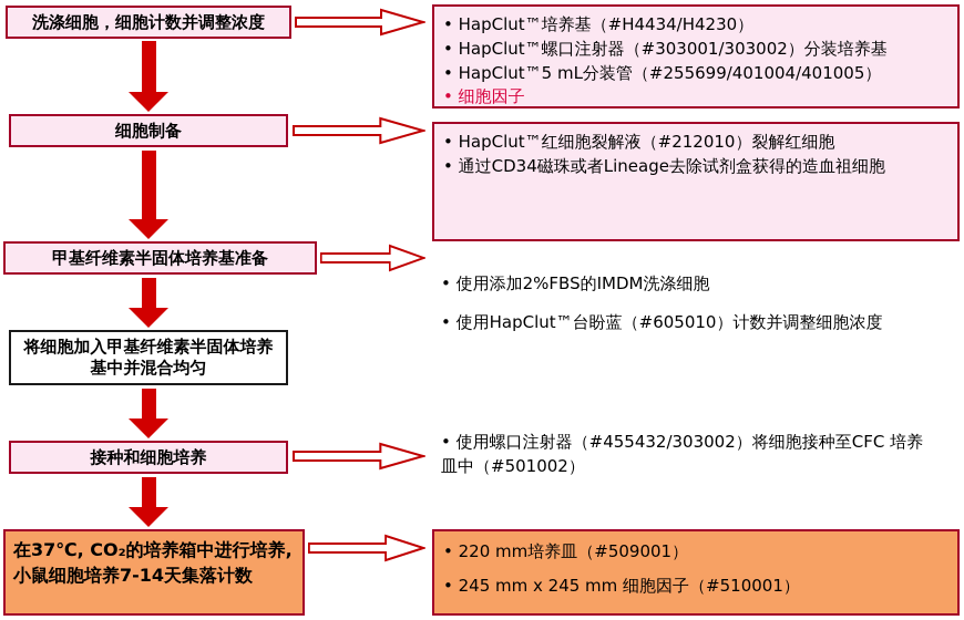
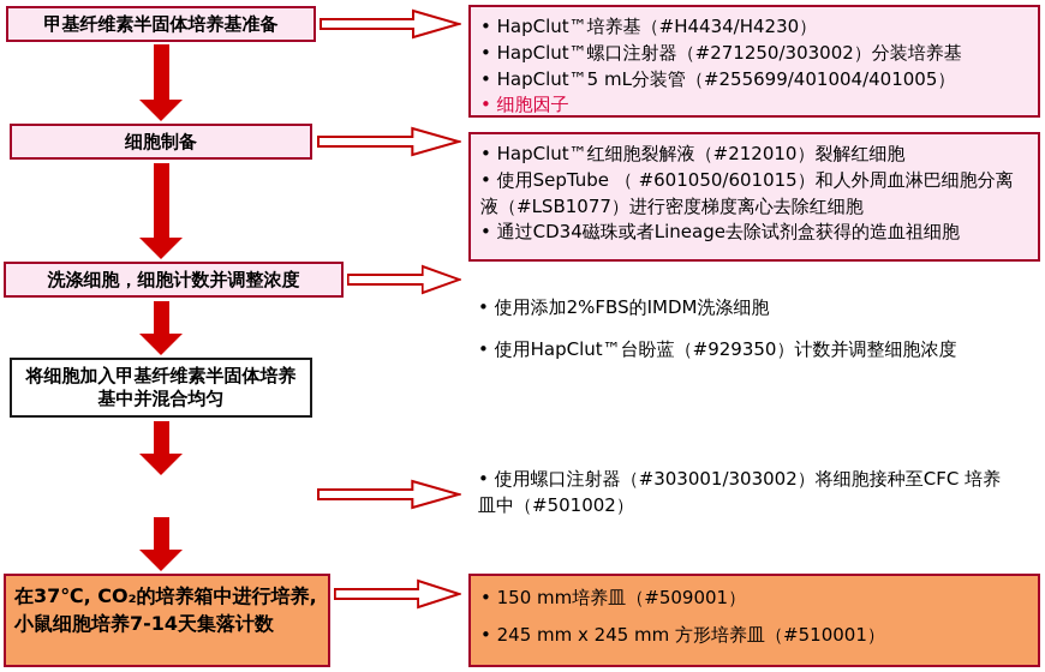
- 洗涤细胞，细胞计数并调整浓度
+ 甲基纤维素半固体培养基准备
  细胞制备
- 甲基纤维素半固体培养基准备
+ 洗涤细胞，细胞计数并调整浓度
  将细胞加入甲基纤维素半固体培养基中并混合均匀
- 接种和细胞培养
  在37℃, CO₂的培养箱中进行培养, 小鼠细胞培养7-14天集落计数
  HapClut™培养基（#H4434/H4230）
- HapClut™螺口注射器（#303001/303002）分装培养基
+ HapClut™螺口注射器（#271250/303002）分装培养基
  HapClut™5 mL分装管（#255699/401004/401005）
  细胞因子
  HapClut™红细胞裂解液（#212010）裂解红细胞
+ 使用SepTube （ #601050/601015）和人外周血淋巴细胞分离液（#LSB1077）进行密度梯度离心去除红细胞
  通过CD34磁珠或者Lineage去除试剂盒获得的造血祖细胞
  使用添加2%FBS的IMDM洗涤细胞
- 使用HapClut™台盼蓝（#605010）计数并调整细胞浓度
+ 使用HapClut™台盼蓝（#929350）计数并调整细胞浓度
- 使用螺口注射器（#455432/303002）将细胞接种至CFC 培养皿中（#501002）
+ 使用螺口注射器（#303001/303002）将细胞接种至CFC 培养皿中（#501002）
- 220 mm培养皿（#509001）
+ 150 mm培养皿（#509001）
- 245 mm x 245 mm 细胞因子（#510001）
+ 245 mm x 245 mm 方形培养皿（#510001）
